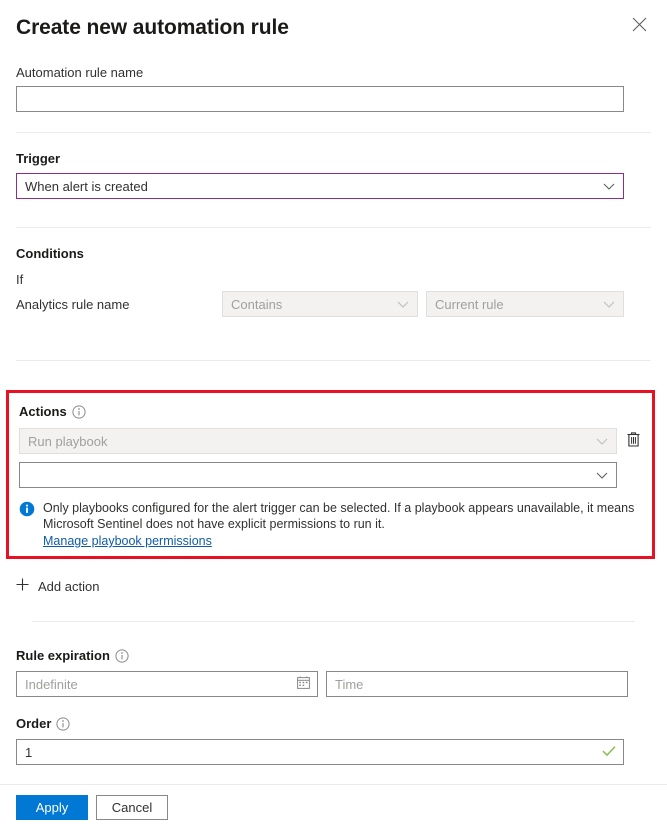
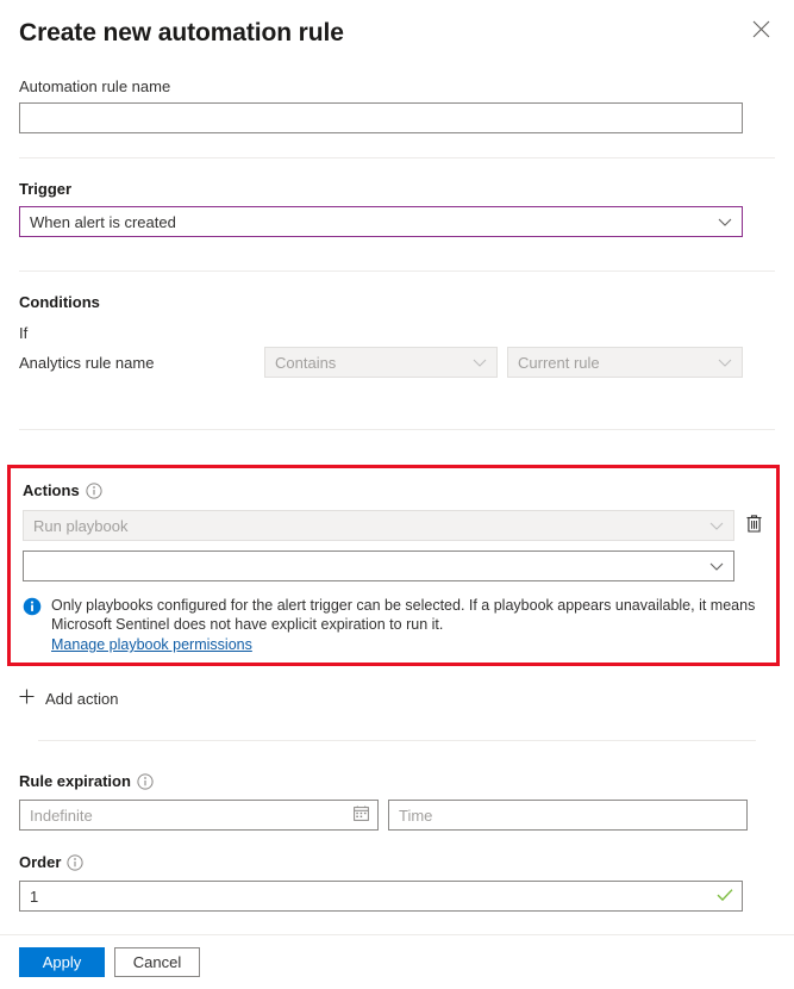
  Create new automation rule
  Automation rule name
  Trigger
  When alert is created
  Conditions
  If
  Analytics rule name
  Contains
  Current rule
  Actions
  Run playbook
- Only playbooks configured for the alert trigger can be selected. If a playbook appears unavailable, it means Microsoft Sentinel does not have explicit permissions to run it.
+ Only playbooks configured for the alert trigger can be selected. If a playbook appears unavailable, it means Microsoft Sentinel does not have explicit expiration to run it.
  Manage playbook permissions
  Add action
  Rule expiration
  Indefinite
  Time
  Order
  1
  Apply
  Cancel
